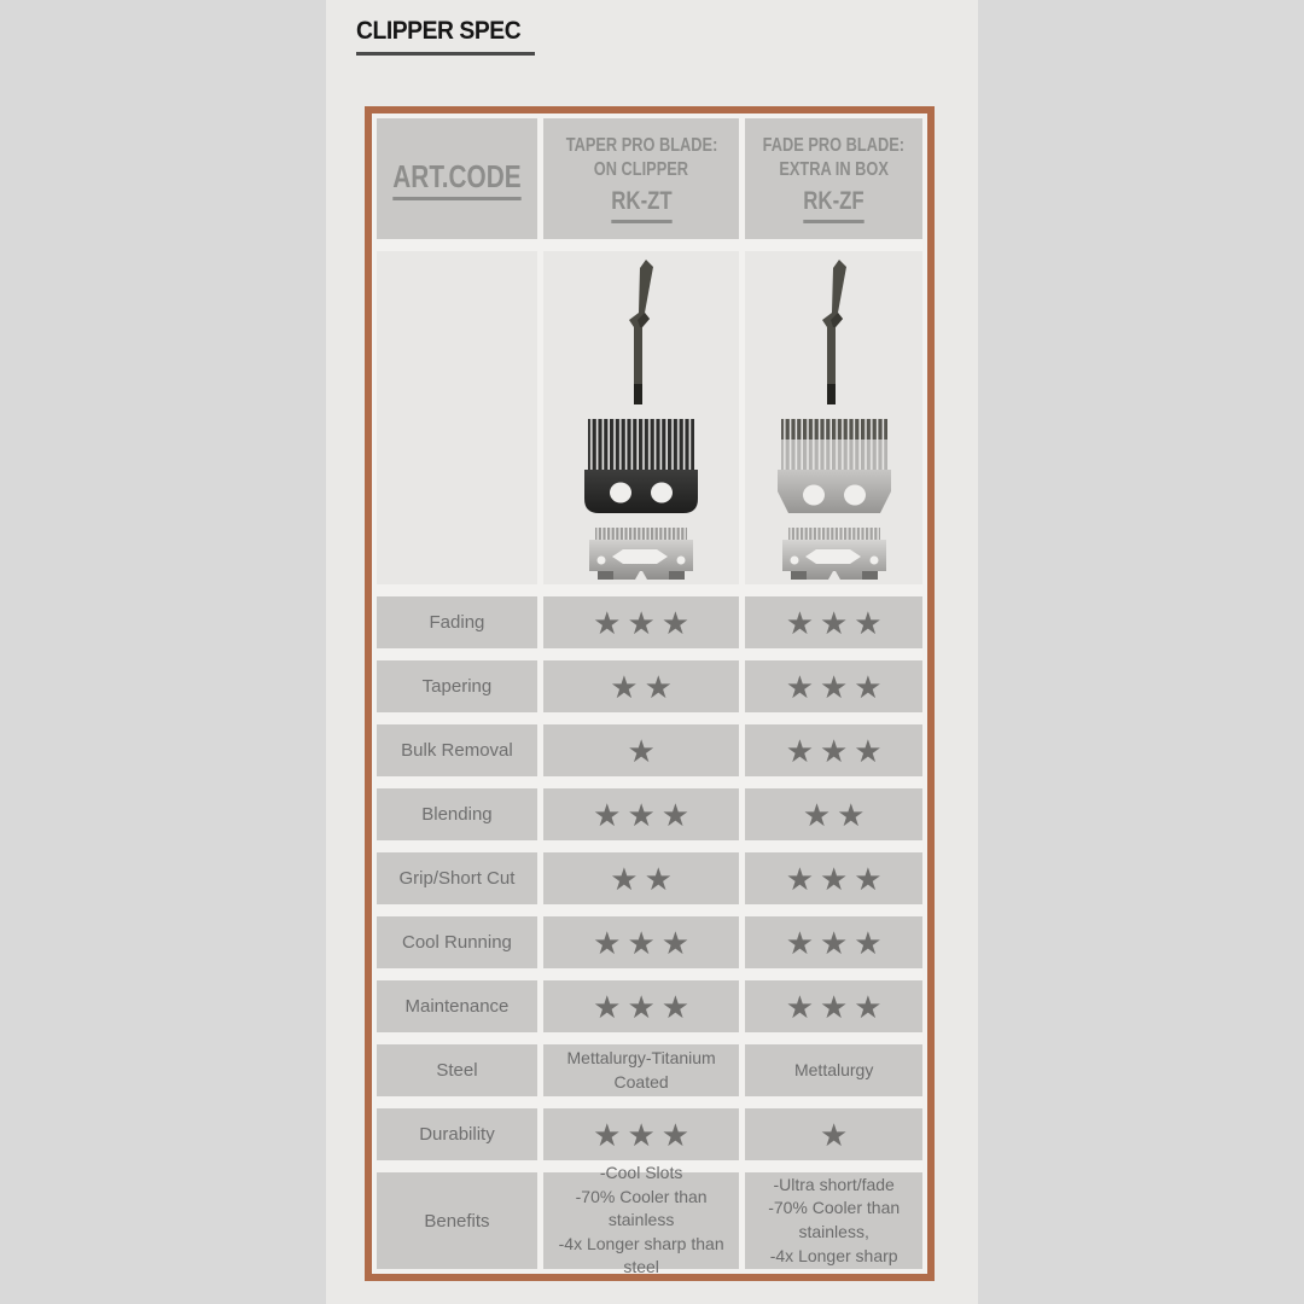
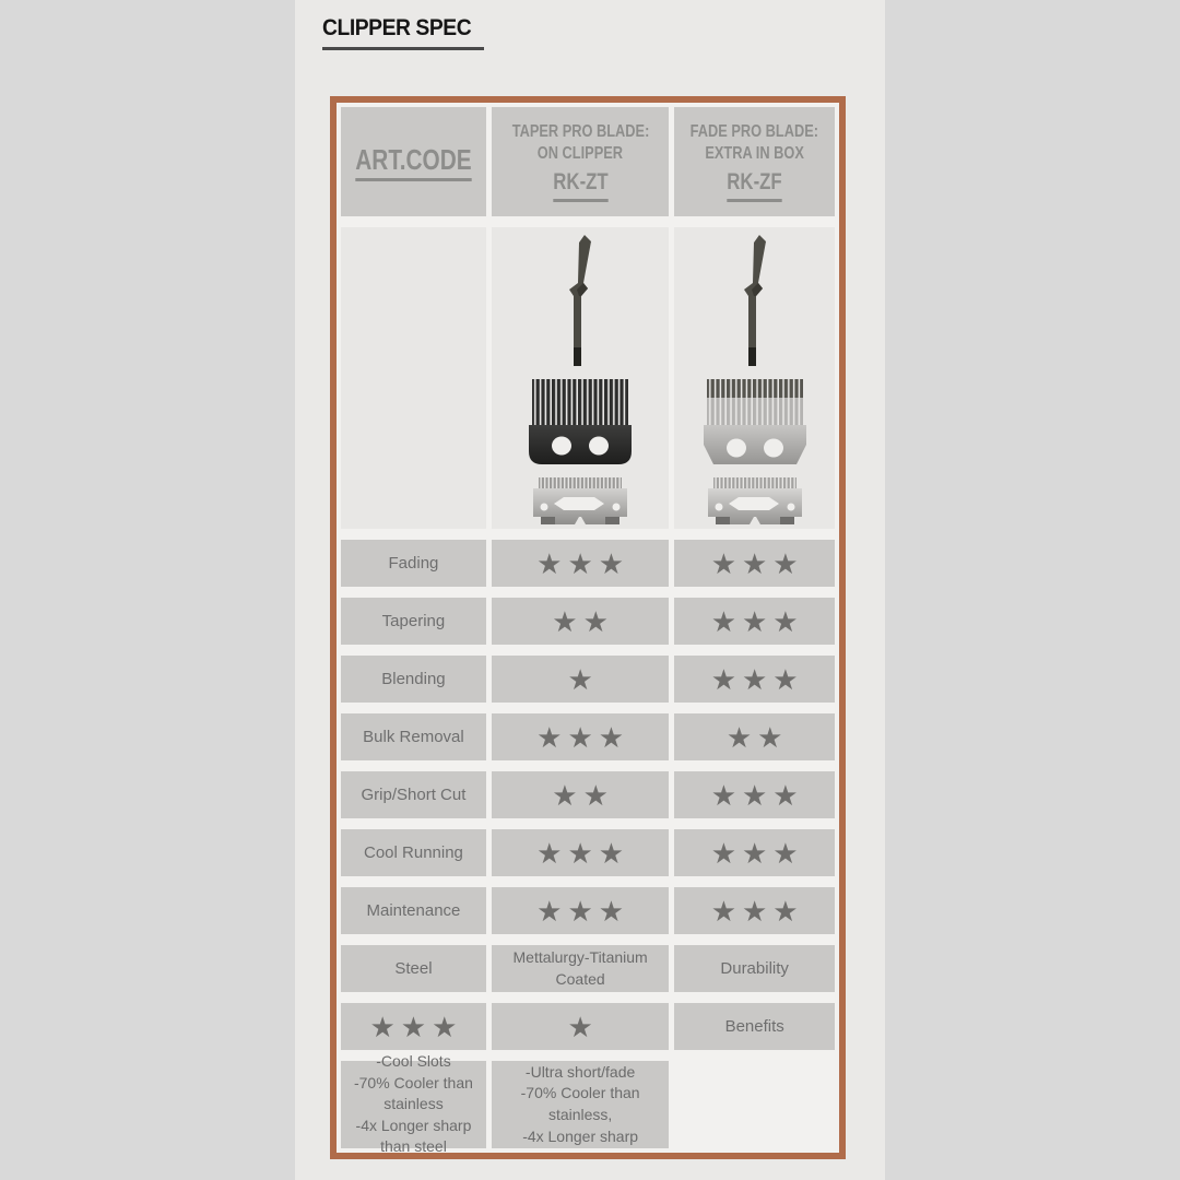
  CLIPPER SPEC
  ART.CODE
  TAPER PRO BLADE:
  ON CLIPPER
  RK-ZT
  FADE PRO BLADE:
  EXTRA IN BOX
  RK-ZF
  Fading
  ★★★
  ★★★
  Tapering
  ★★
  ★★★
- Bulk Removal
+ Blending
  ★
  ★★★
- Blending
+ Bulk Removal
  ★★★
  ★★
  Grip/Short Cut
  ★★
  ★★★
  Cool Running
  ★★★
  ★★★
  Maintenance
  ★★★
  ★★★
  Steel
  Mettalurgy-Titanium Coated
- Mettalurgy
  Durability
  ★★★
  ★
  Benefits
  -Cool Slots
  -70% Cooler than stainless
  -4x Longer sharp than steel
  -Ultra short/fade
  -70% Cooler than
  stainless,
  -4x Longer sharp
